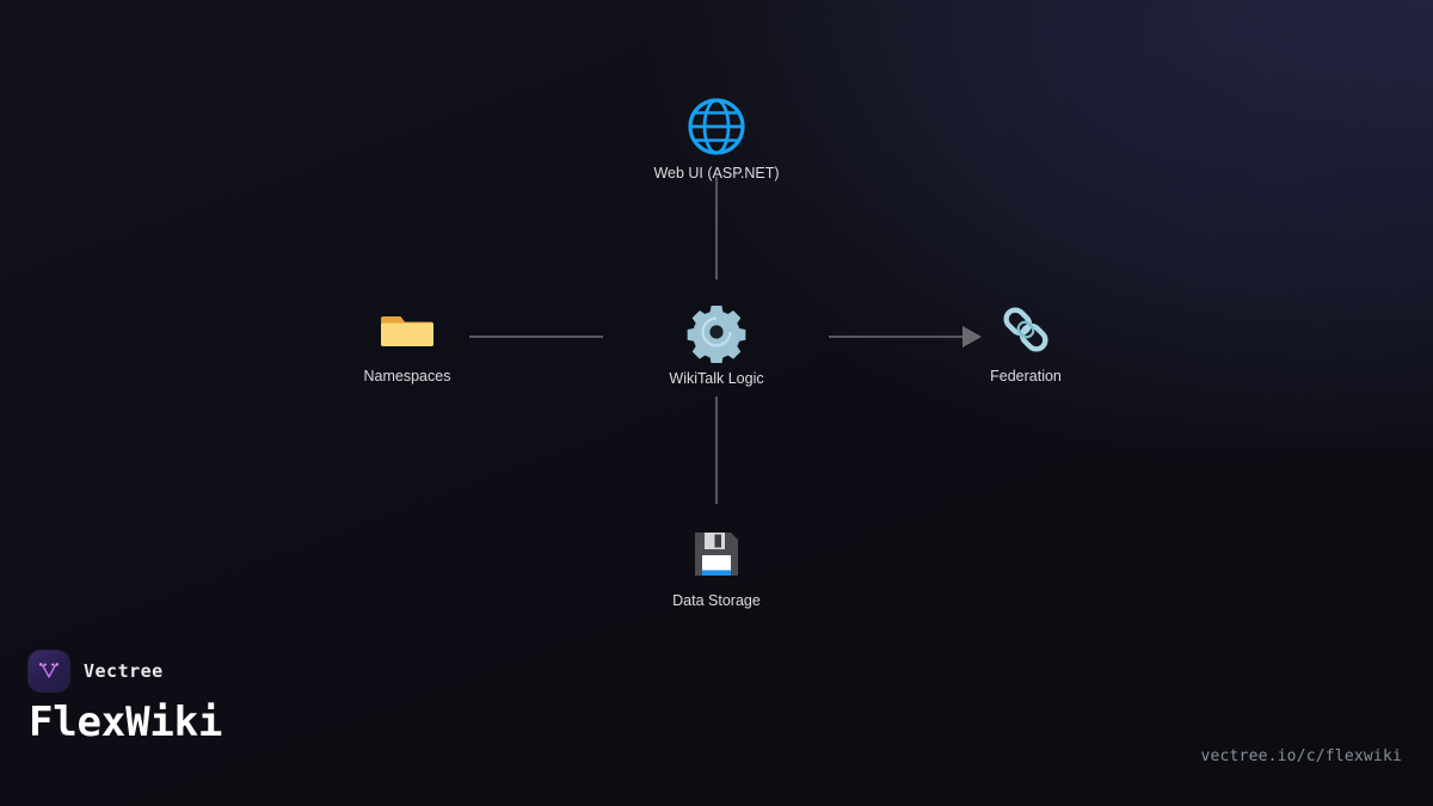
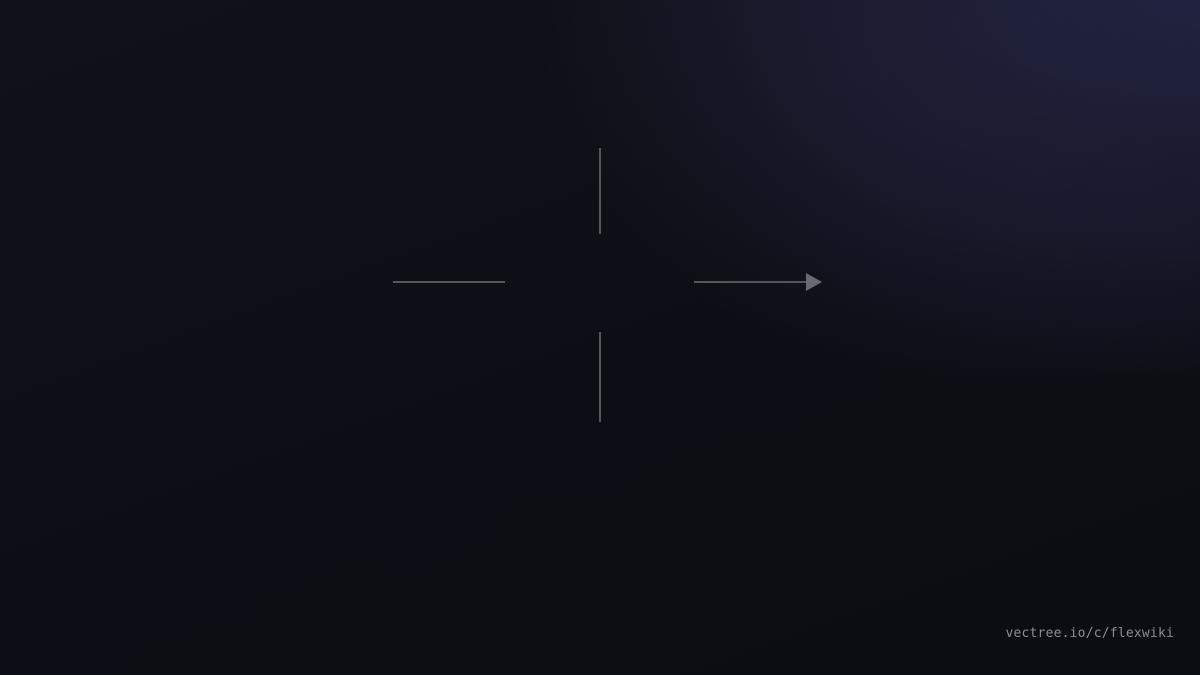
- Web UI (ASP.NET)
- Namespaces
- WikiTalk Logic
- Federation
- Data Storage
- Vectree
- FlexWiki
  vectree.io/c/flexwiki
